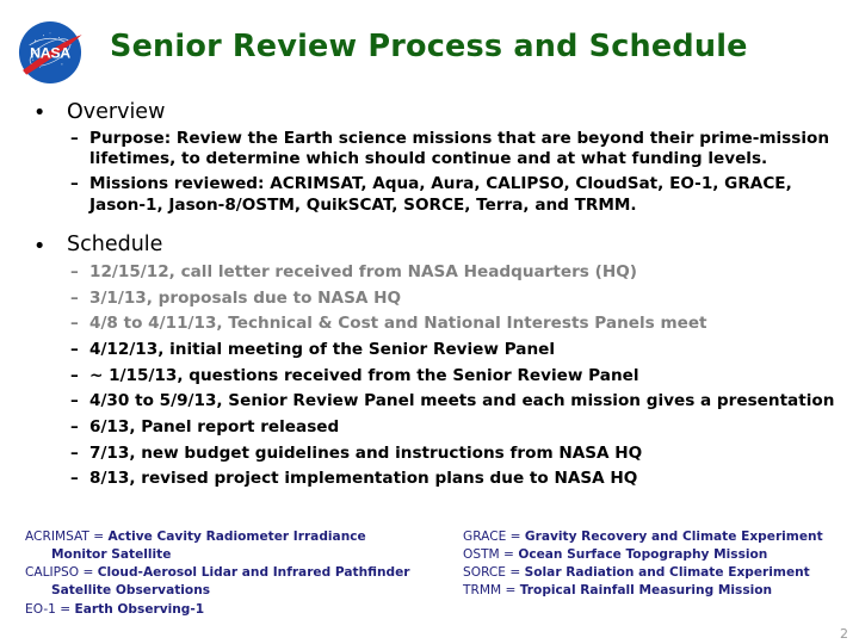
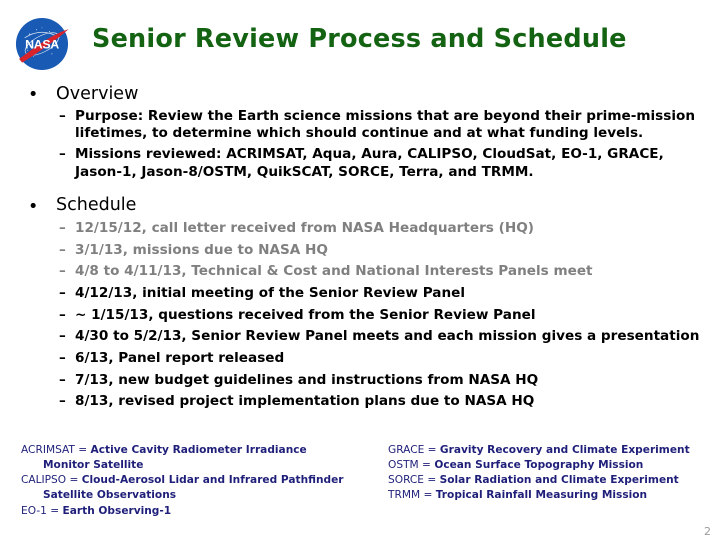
  NASA
  Senior Review Process and Schedule
  •
  Overview
  –
  Purpose: Review the Earth science missions that are beyond their prime-mission
  lifetimes, to determine which should continue and at what funding levels.
  –
  Missions reviewed: ACRIMSAT, Aqua, Aura, CALIPSO, CloudSat, EO-1, GRACE,
  Jason-1, Jason-8/OSTM, QuikSCAT, SORCE, Terra, and TRMM.
  •
  Schedule
  –
  12/15/12, call letter received from NASA Headquarters (HQ)
  –
- 3/1/13, proposals due to NASA HQ
+ 3/1/13, missions due to NASA HQ
  –
  4/8 to 4/11/13, Technical & Cost and National Interests Panels meet
  –
  4/12/13, initial meeting of the Senior Review Panel
  –
  ~ 1/15/13, questions received from the Senior Review Panel
  –
- 4/30 to 5/9/13, Senior Review Panel meets and each mission gives a presentation
+ 4/30 to 5/2/13, Senior Review Panel meets and each mission gives a presentation
  –
  6/13, Panel report released
  –
  7/13, new budget guidelines and instructions from NASA HQ
  –
  8/13, revised project implementation plans due to NASA HQ
  ACRIMSAT = Active Cavity Radiometer Irradiance
  Monitor Satellite
  CALIPSO = Cloud-Aerosol Lidar and Infrared Pathfinder
  Satellite Observations
  EO-1 = Earth Observing-1
  GRACE = Gravity Recovery and Climate Experiment
  OSTM = Ocean Surface Topography Mission
  SORCE = Solar Radiation and Climate Experiment
  TRMM = Tropical Rainfall Measuring Mission
  2
